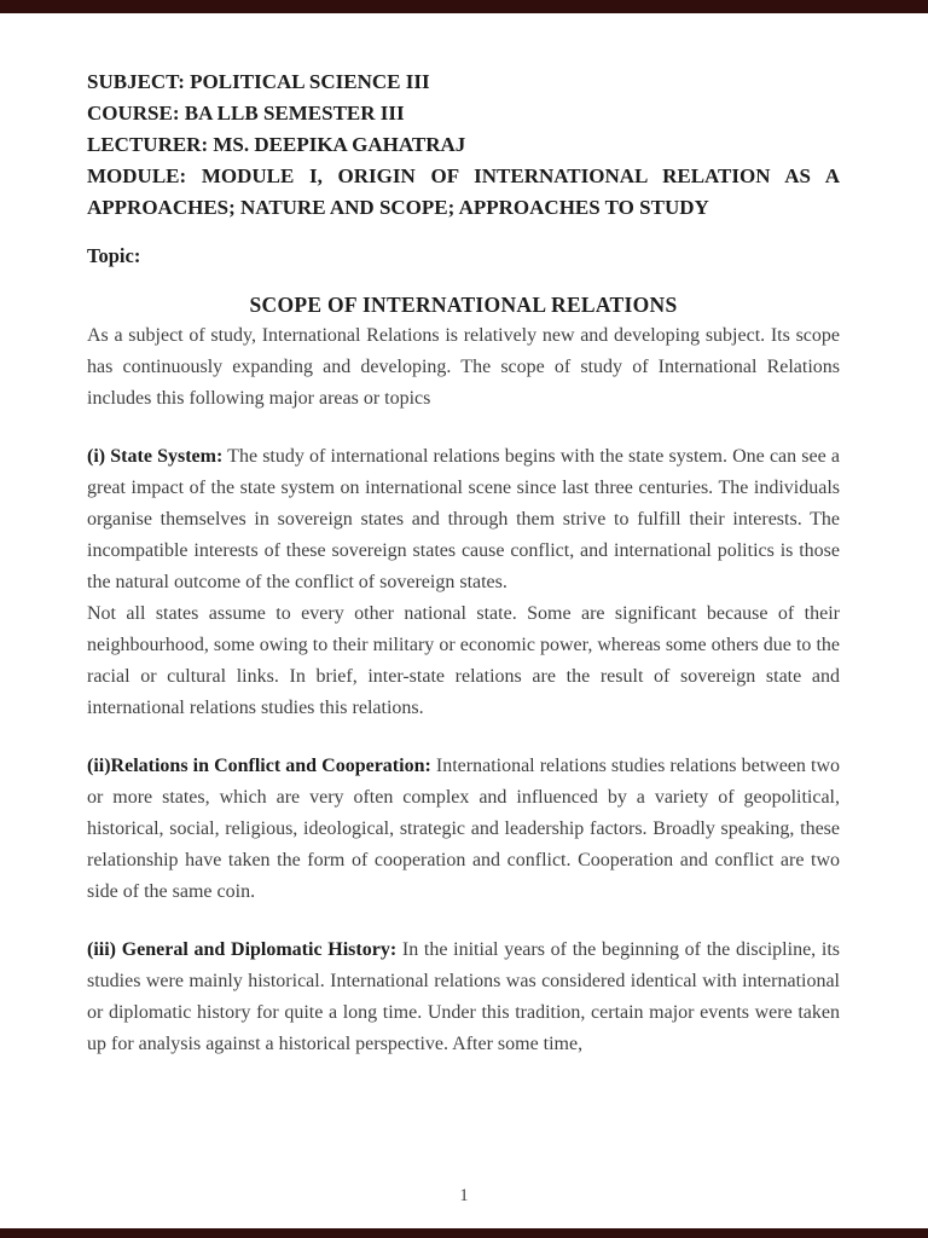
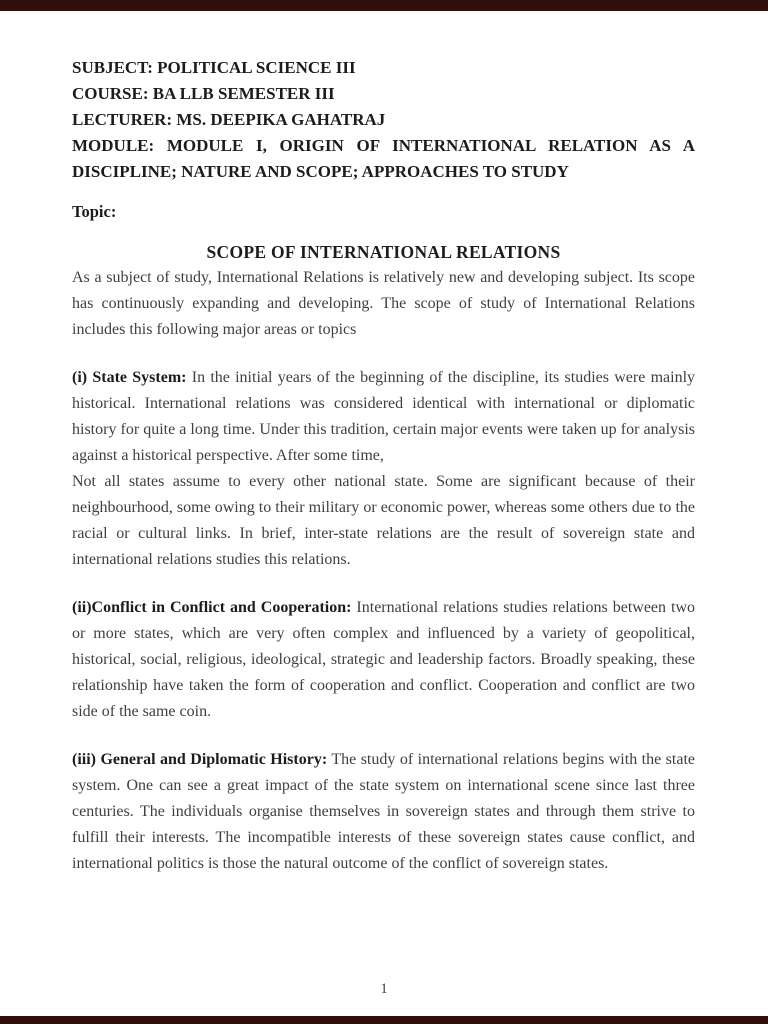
  SUBJECT: POLITICAL SCIENCE III
  COURSE: BA LLB SEMESTER III
  LECTURER: MS. DEEPIKA GAHATRAJ
- MODULE: MODULE I, ORIGIN OF INTERNATIONAL RELATION AS A APPROACHES; NATURE AND SCOPE; APPROACHES TO STUDY
+ MODULE: MODULE I, ORIGIN OF INTERNATIONAL RELATION AS A DISCIPLINE; NATURE AND SCOPE; APPROACHES TO STUDY
  Topic:
  SCOPE OF INTERNATIONAL RELATIONS
  As a subject of study, International Relations is relatively new and developing subject. Its scope has continuously expanding and developing. The scope of study of International Relations includes this following major areas or topics
- (i) State System: The study of international relations begins with the state system. One can see a great impact of the state system on international scene since last three centuries. The individuals organise themselves in sovereign states and through them strive to fulfill their interests. The incompatible interests of these sovereign states cause conflict, and international politics is those the natural outcome of the conflict of sovereign states.
+ (i) State System: In the initial years of the beginning of the discipline, its studies were mainly historical. International relations was considered identical with international or diplomatic history for quite a long time. Under this tradition, certain major events were taken up for analysis against a historical perspective. After some time,
  Not all states assume to every other national state. Some are significant because of their neighbourhood, some owing to their military or economic power, whereas some others due to the racial or cultural links. In brief, inter-state relations are the result of sovereign state and international relations studies this relations.
- (ii)Relations in Conflict and Cooperation: International relations studies relations between two or more states, which are very often complex and influenced by a variety of geopolitical, historical, social, religious, ideological, strategic and leadership factors. Broadly speaking, these relationship have taken the form of cooperation and conflict. Cooperation and conflict are two side of the same coin.
+ (ii)Conflict in Conflict and Cooperation: International relations studies relations between two or more states, which are very often complex and influenced by a variety of geopolitical, historical, social, religious, ideological, strategic and leadership factors. Broadly speaking, these relationship have taken the form of cooperation and conflict. Cooperation and conflict are two side of the same coin.
- (iii) General and Diplomatic History: In the initial years of the beginning of the discipline, its studies were mainly historical. International relations was considered identical with international or diplomatic history for quite a long time. Under this tradition, certain major events were taken up for analysis against a historical perspective. After some time,
+ (iii) General and Diplomatic History: The study of international relations begins with the state system. One can see a great impact of the state system on international scene since last three centuries. The individuals organise themselves in sovereign states and through them strive to fulfill their interests. The incompatible interests of these sovereign states cause conflict, and international politics is those the natural outcome of the conflict of sovereign states.
  1
